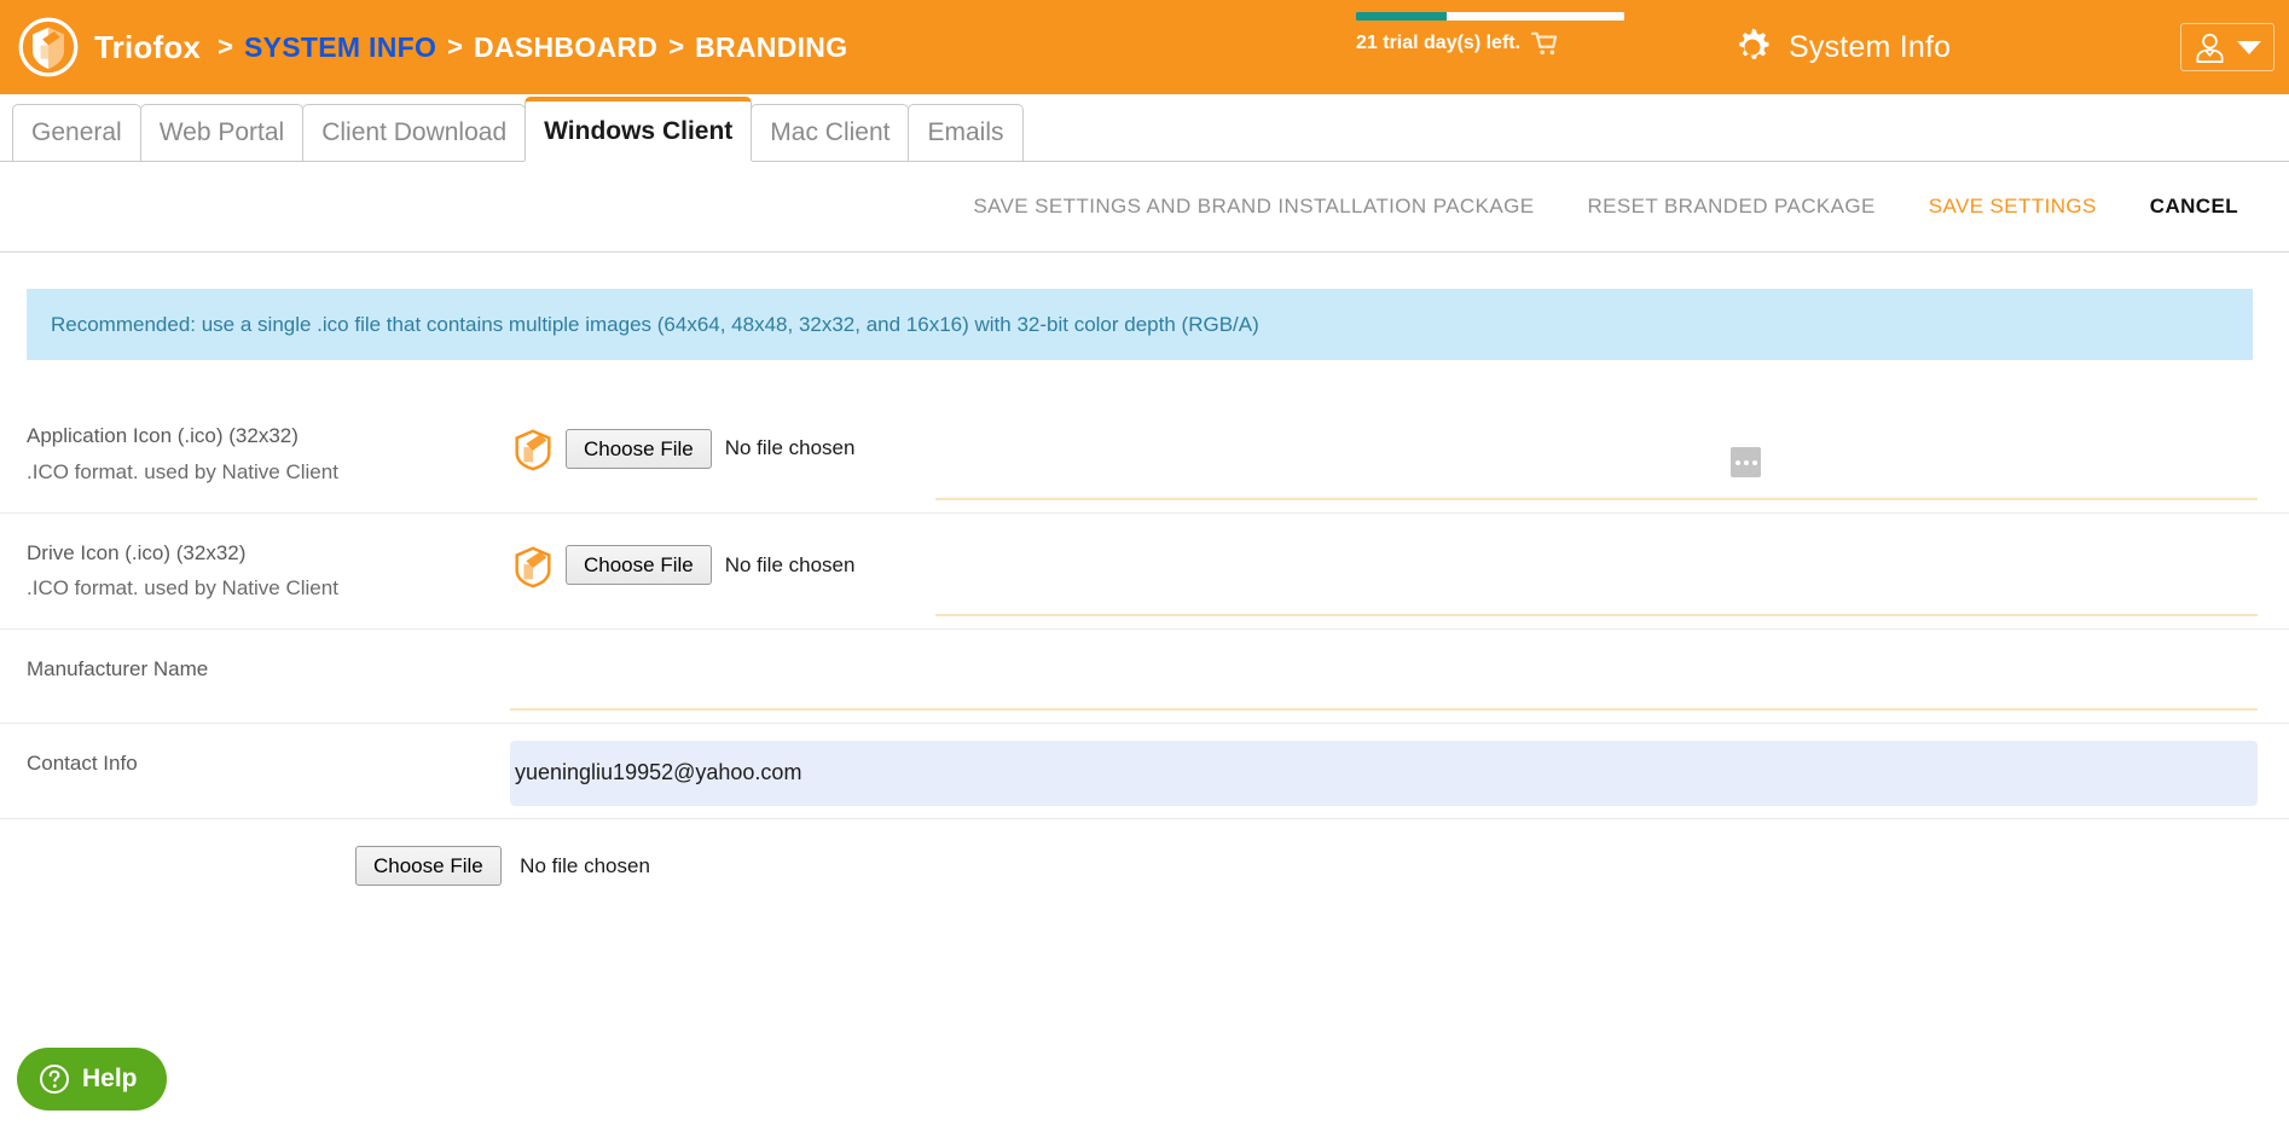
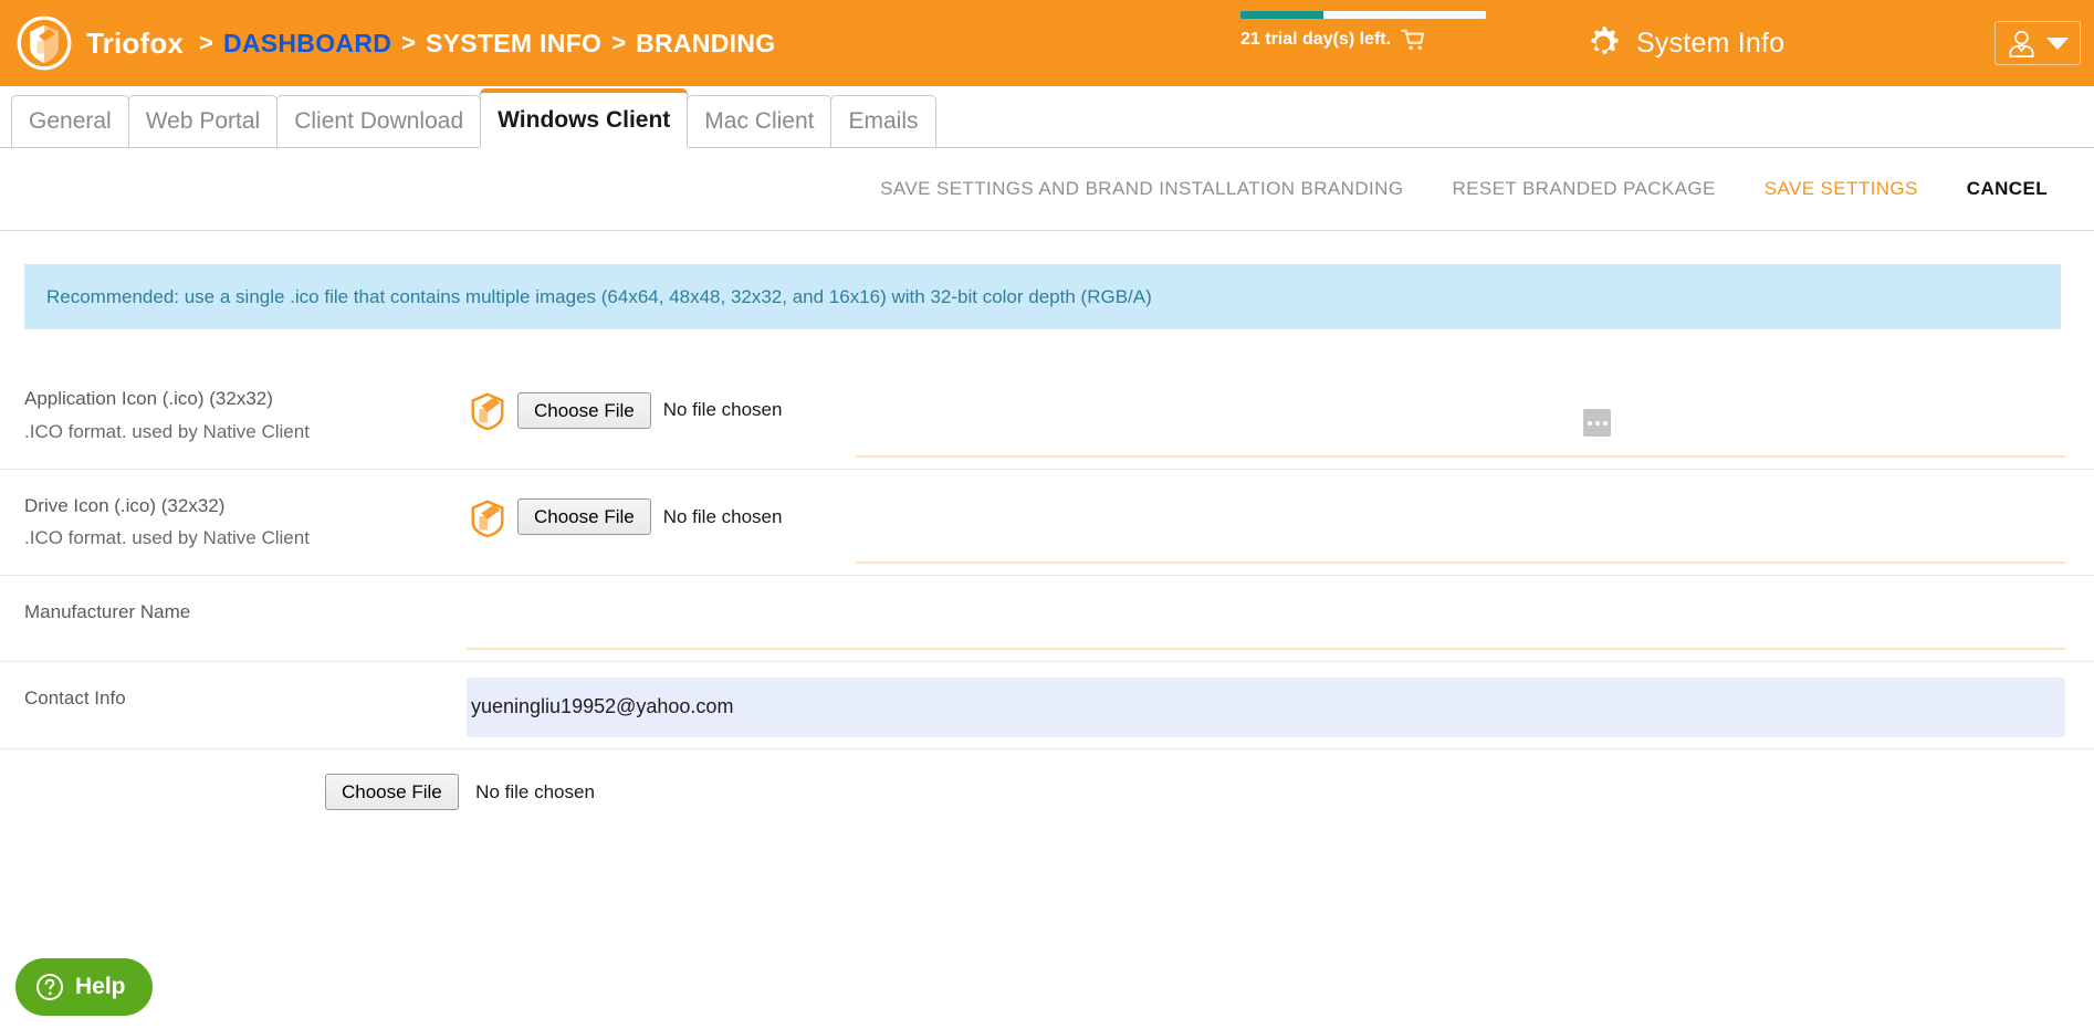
  Triofox
  >
- SYSTEM INFO
+ DASHBOARD
  >
- DASHBOARD
+ SYSTEM INFO
  >
  BRANDING
  21 trial day(s) left.
  System Info
  General
  Web Portal
  Client Download
  Windows Client
  Mac Client
  Emails
- SAVE SETTINGS AND BRAND INSTALLATION PACKAGE
+ SAVE SETTINGS AND BRAND INSTALLATION BRANDING
  RESET BRANDED PACKAGE
  SAVE SETTINGS
  CANCEL
  Recommended: use a single .ico file that contains multiple images (64x64, 48x48, 32x32, and 16x16) with 32-bit color depth (RGB/A)
  Application Icon (.ico) (32x32)
  .ICO format. used by Native Client
  Choose File
  No file chosen
  Drive Icon (.ico) (32x32)
  .ICO format. used by Native Client
  Choose File
  No file chosen
  Manufacturer Name
  Contact Info
  yueningliu19952@yahoo.com
  Choose File No file chosen
  Help
